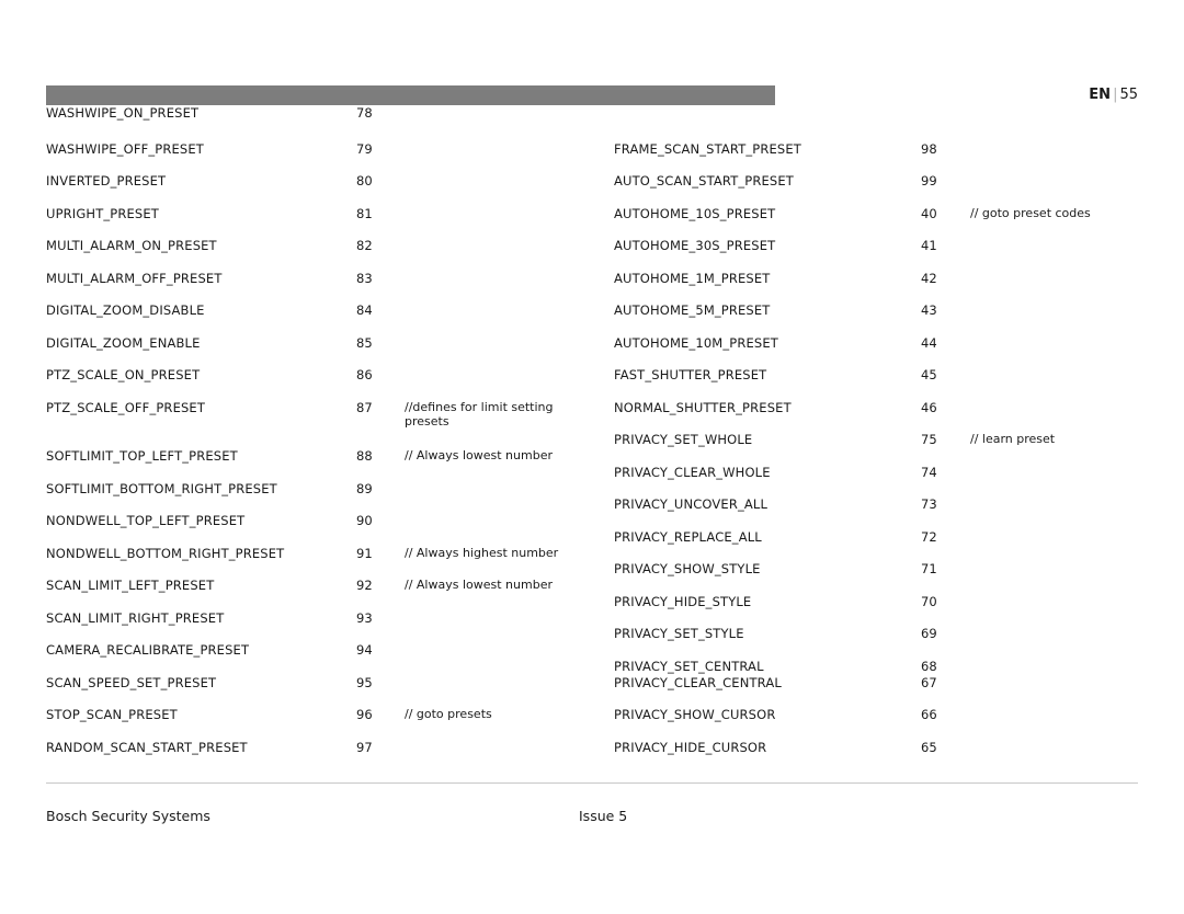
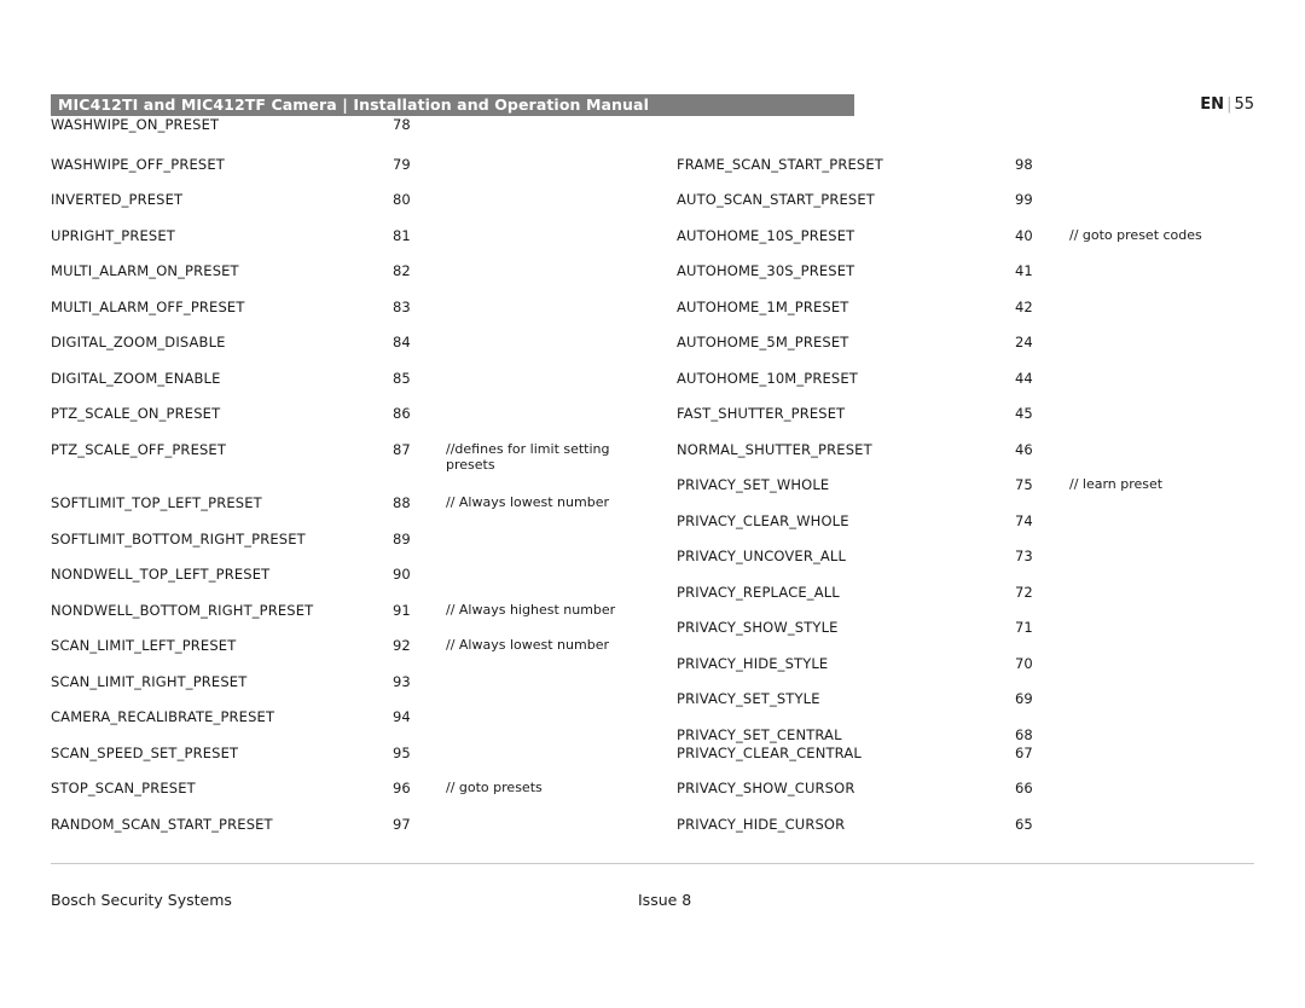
+ MIC412TI and MIC412TF Camera | Installation and Operation Manual
  EN | 55
  WASHWIPE_ON_PRESET
  78
  WASHWIPE_OFF_PRESET
  79
  INVERTED_PRESET
  80
  UPRIGHT_PRESET
  81
  MULTI_ALARM_ON_PRESET
  82
  MULTI_ALARM_OFF_PRESET
  83
  DIGITAL_ZOOM_DISABLE
  84
  DIGITAL_ZOOM_ENABLE
  85
  PTZ_SCALE_ON_PRESET
  86
  PTZ_SCALE_OFF_PRESET
  87
  //defines for limit setting
  presets
  SOFTLIMIT_TOP_LEFT_PRESET
  88
  // Always lowest number
  SOFTLIMIT_BOTTOM_RIGHT_PRESET
  89
  NONDWELL_TOP_LEFT_PRESET
  90
  NONDWELL_BOTTOM_RIGHT_PRESET
  91
  // Always highest number
  SCAN_LIMIT_LEFT_PRESET
  92
  // Always lowest number
  SCAN_LIMIT_RIGHT_PRESET
  93
  CAMERA_RECALIBRATE_PRESET
  94
  SCAN_SPEED_SET_PRESET
  95
  STOP_SCAN_PRESET
  96
  // goto presets
  RANDOM_SCAN_START_PRESET
  97
  FRAME_SCAN_START_PRESET
  98
  AUTO_SCAN_START_PRESET
  99
  AUTOHOME_10S_PRESET
  40
  // goto preset codes
  AUTOHOME_30S_PRESET
  41
  AUTOHOME_1M_PRESET
  42
  AUTOHOME_5M_PRESET
- 43
+ 24
  AUTOHOME_10M_PRESET
  44
  FAST_SHUTTER_PRESET
  45
  NORMAL_SHUTTER_PRESET
  46
  PRIVACY_SET_WHOLE
  75
  // learn preset
  PRIVACY_CLEAR_WHOLE
  74
  PRIVACY_UNCOVER_ALL
  73
  PRIVACY_REPLACE_ALL
  72
  PRIVACY_SHOW_STYLE
  71
  PRIVACY_HIDE_STYLE
  70
  PRIVACY_SET_STYLE
  69
  PRIVACY_SET_CENTRAL
  68
  PRIVACY_CLEAR_CENTRAL
  67
  PRIVACY_SHOW_CURSOR
  66
  PRIVACY_HIDE_CURSOR
  65
  Bosch Security Systems
- Issue 5
+ Issue 8
